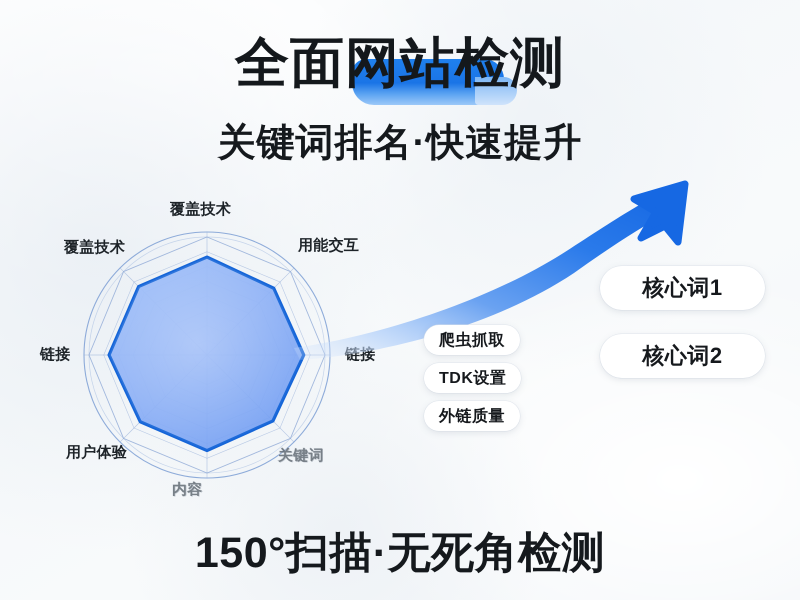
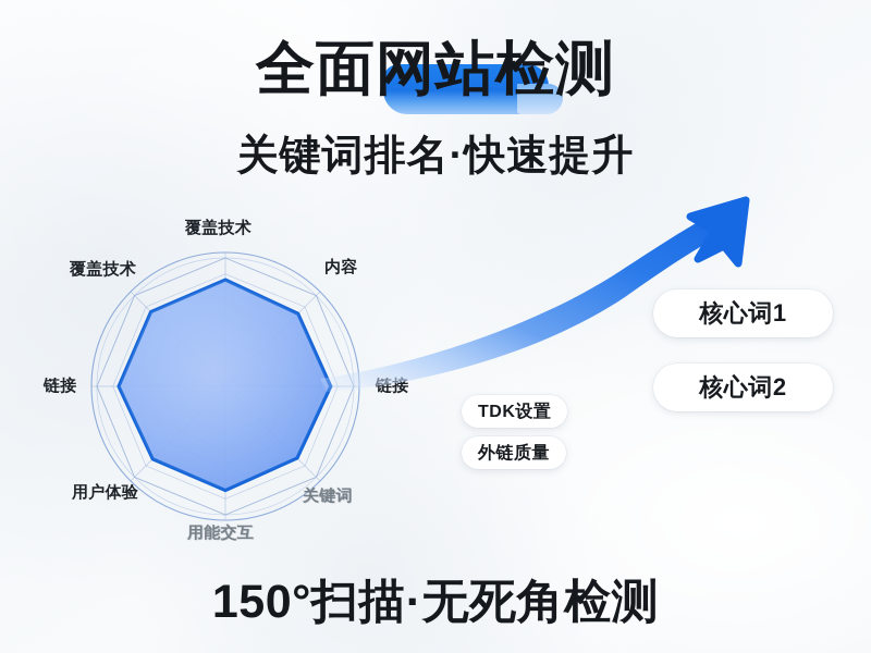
  全面网站检测
  关键词排名·快速提升
  覆盖技术
- 用能交互
+ 内容
  链接
  关键词
- 内容
+ 用能交互
  用户体验
  链接
  覆盖技术
- 爬虫抓取
  TDK设置
  外链质量
  核心词1
  核心词2
  150°扫描·无死角检测
